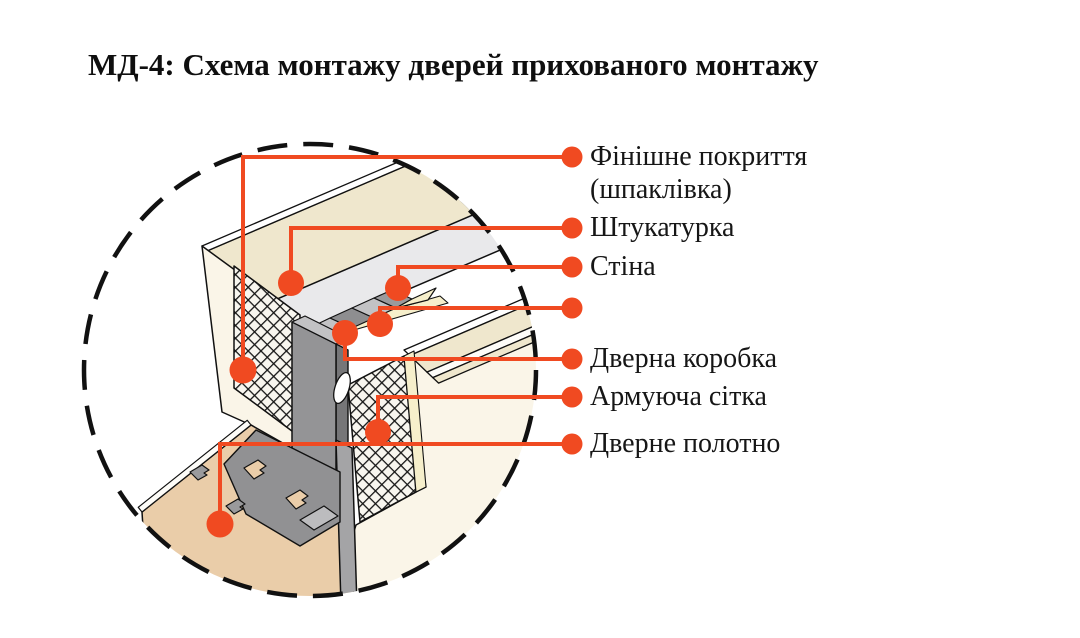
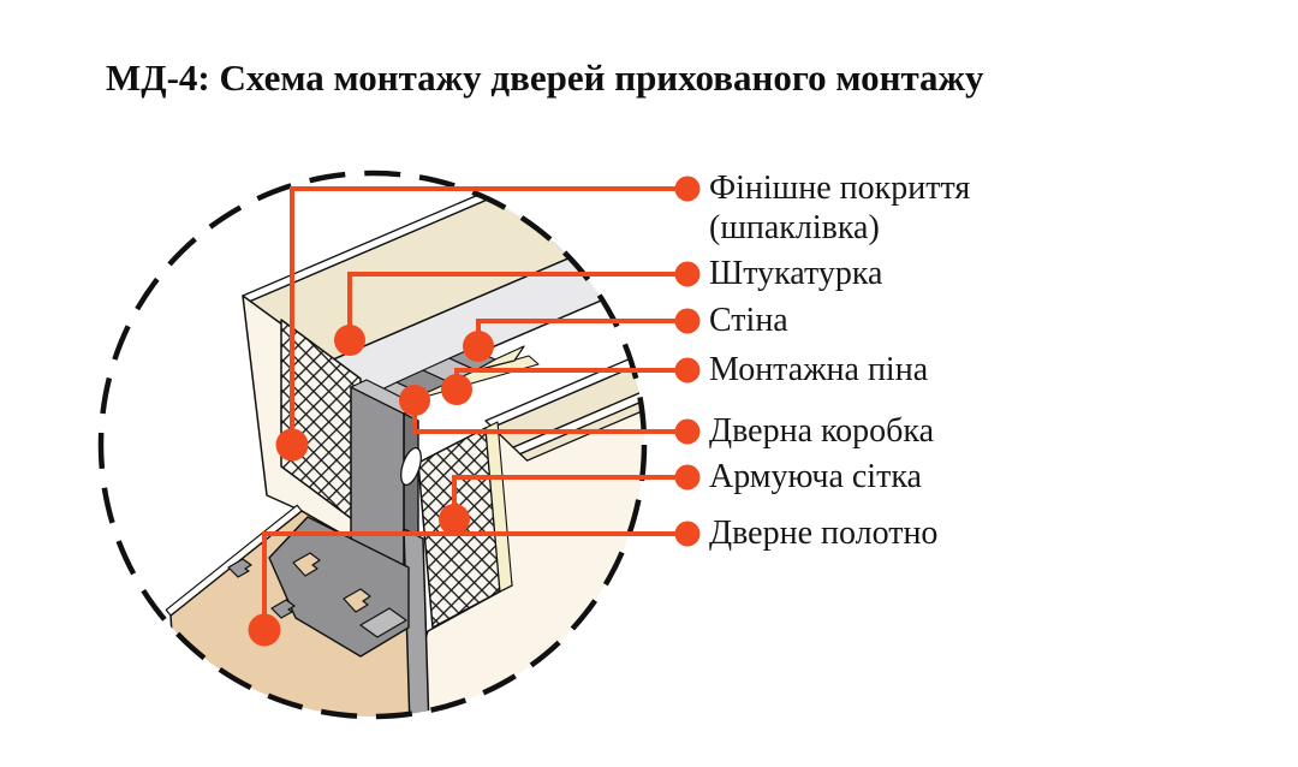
  МД-4: Схема монтажу дверей прихованого монтажу
  Фінішне покриття (шпаклівка)
  Штукатурка
  Стіна
+ Монтажна піна
  Дверна коробка
  Армуюча сітка
  Дверне полотно
